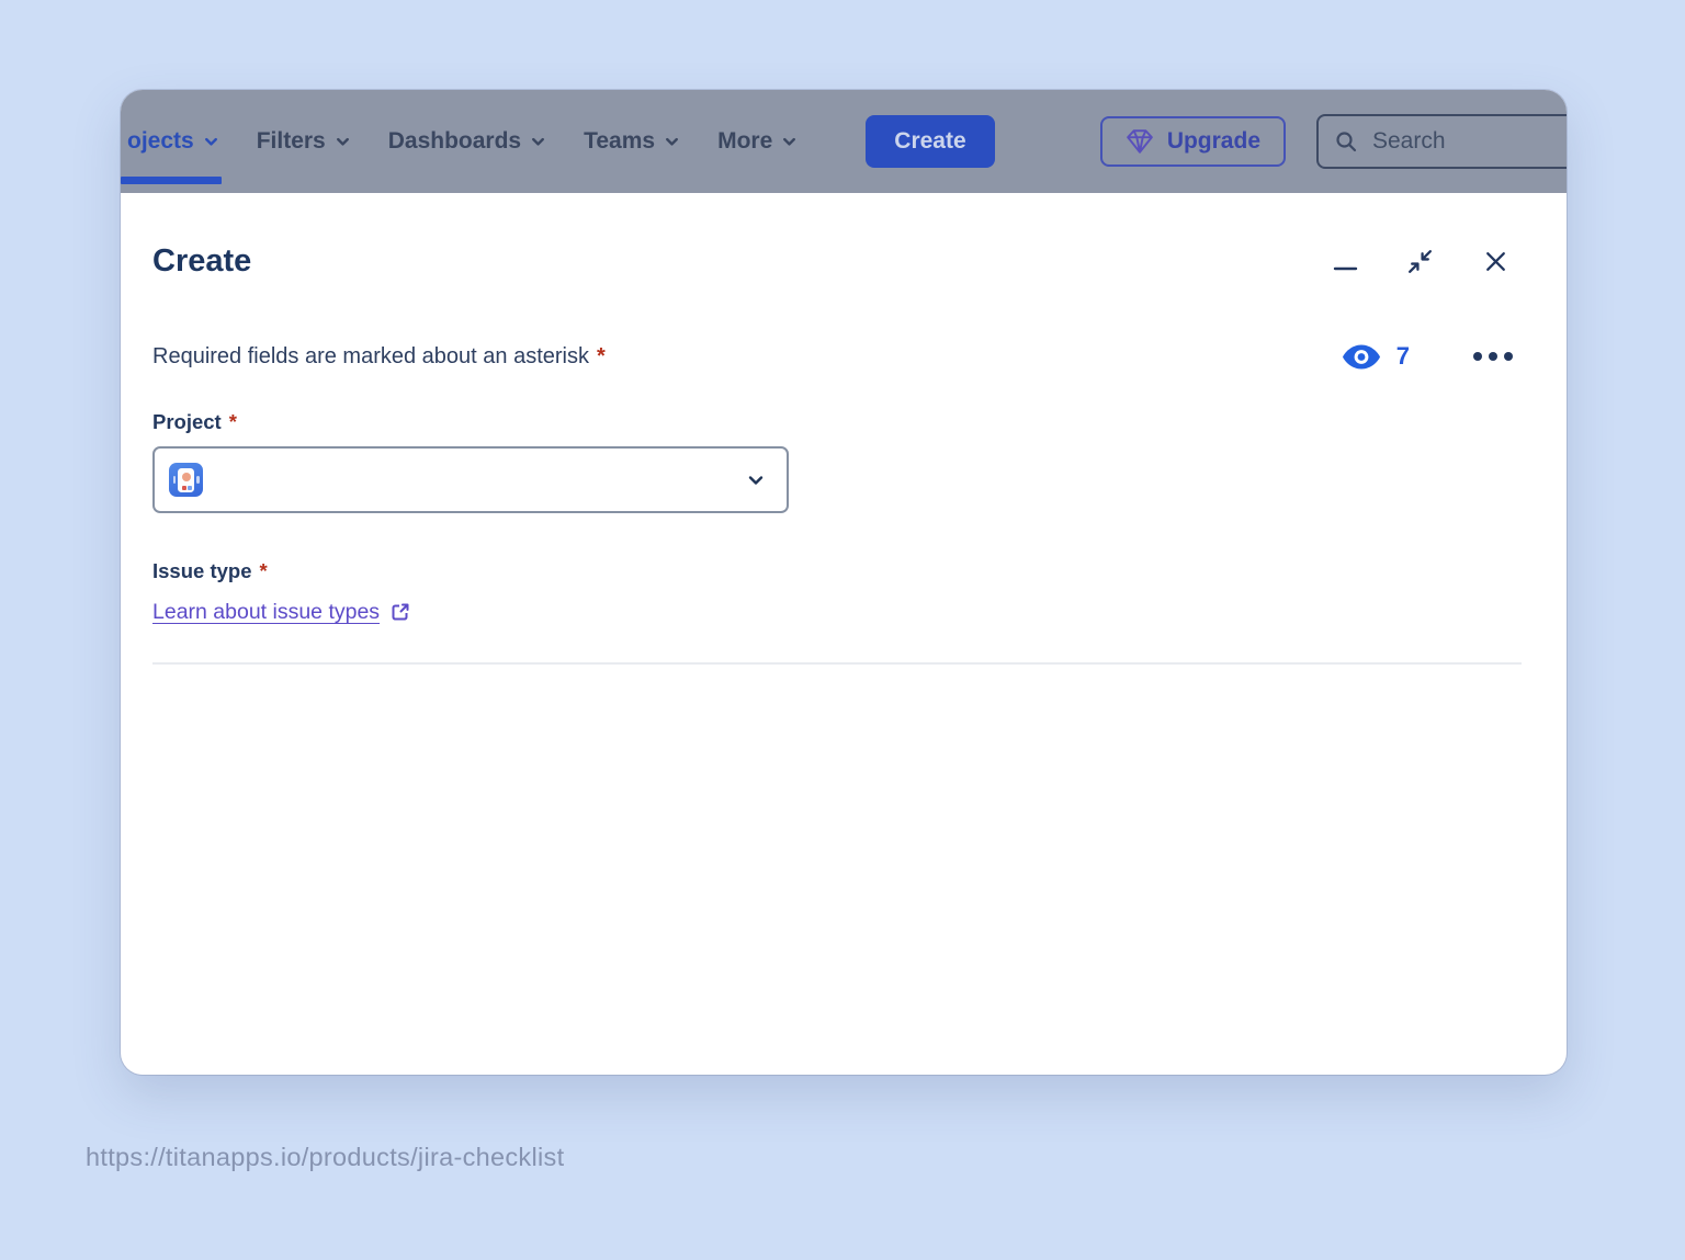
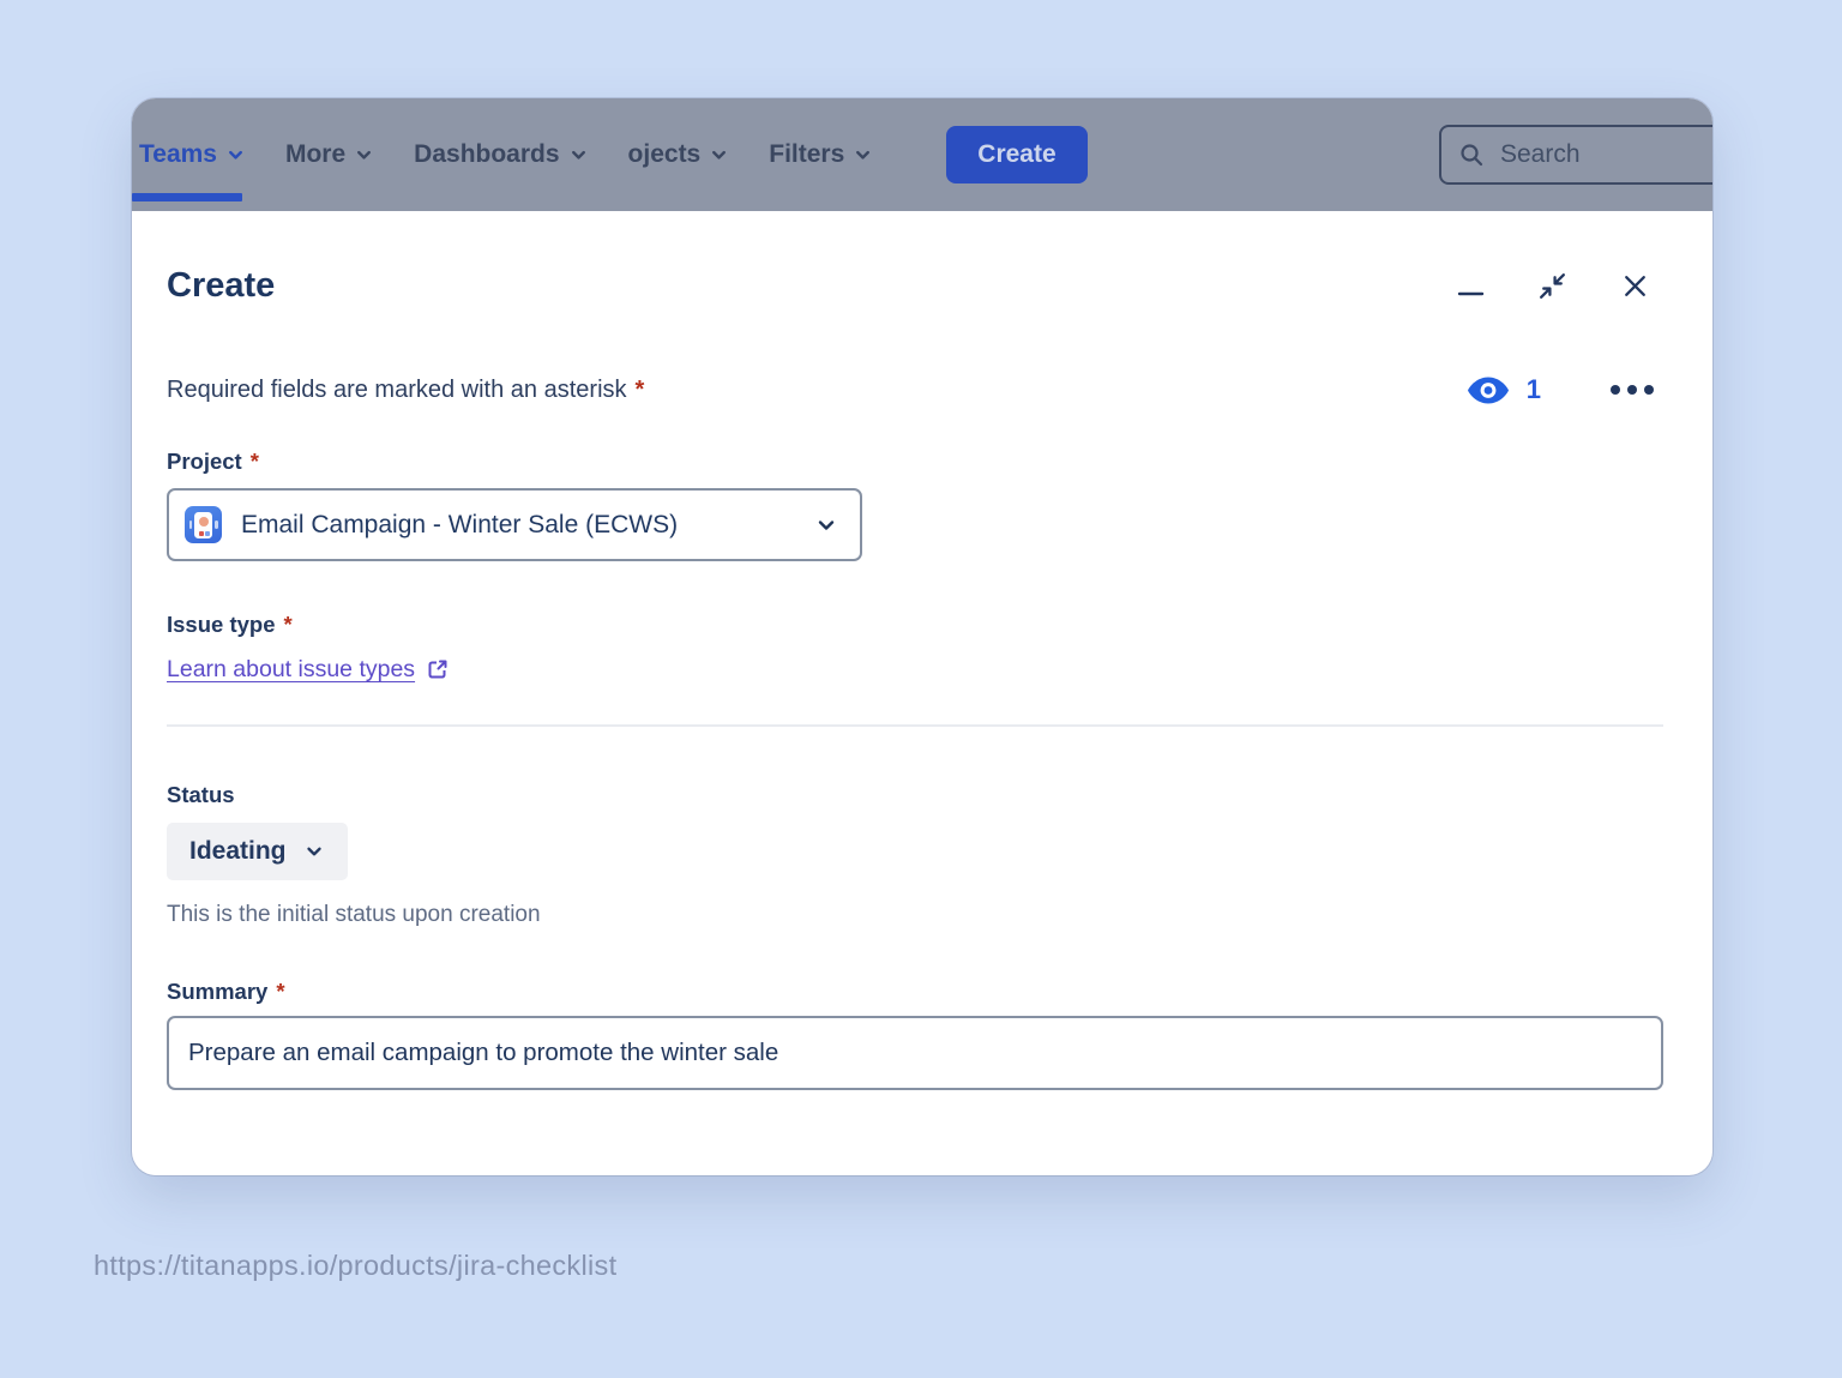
- ojects
+ Teams
- Filters
+ More
  Dashboards
- Teams
+ ojects
- More
+ Filters
  Create
- Upgrade
  Search
  Create
- Required fields are marked about an asterisk *
+ Required fields are marked with an asterisk *
- 7
+ 1
  Project *
+ Email Campaign - Winter Sale (ECWS)
  Issue type *
  Learn about issue types
+ Status
+ Ideating
+ This is the initial status upon creation
+ Summary *
+ Prepare an email campaign to promote the winter sale
  https://titanapps.io/products/jira-checklist
